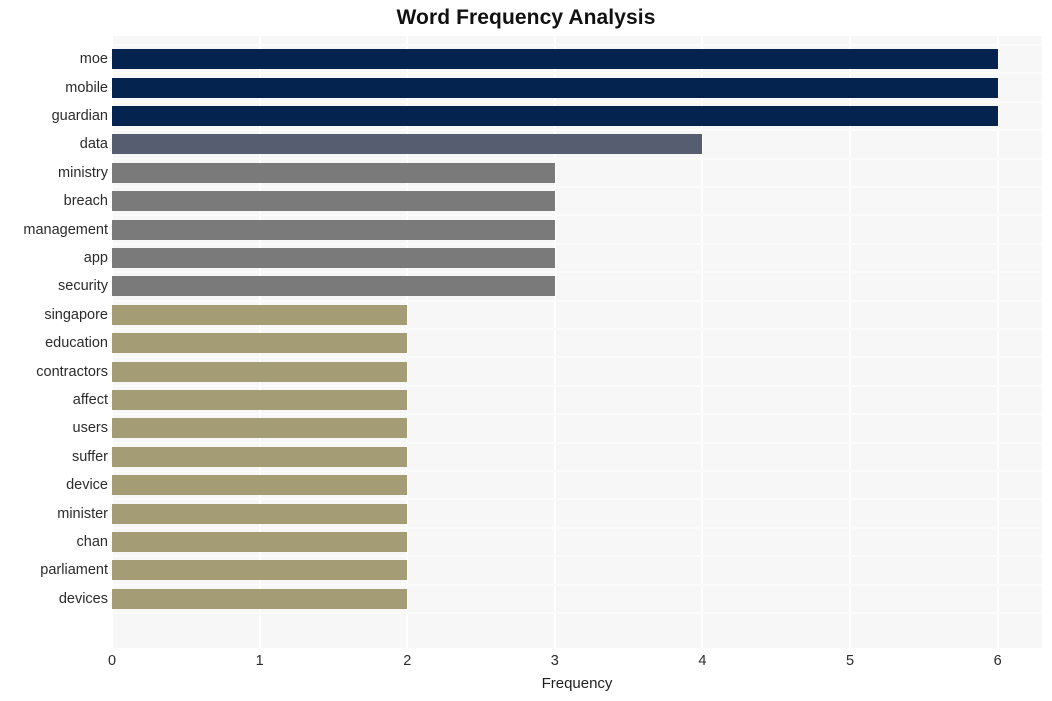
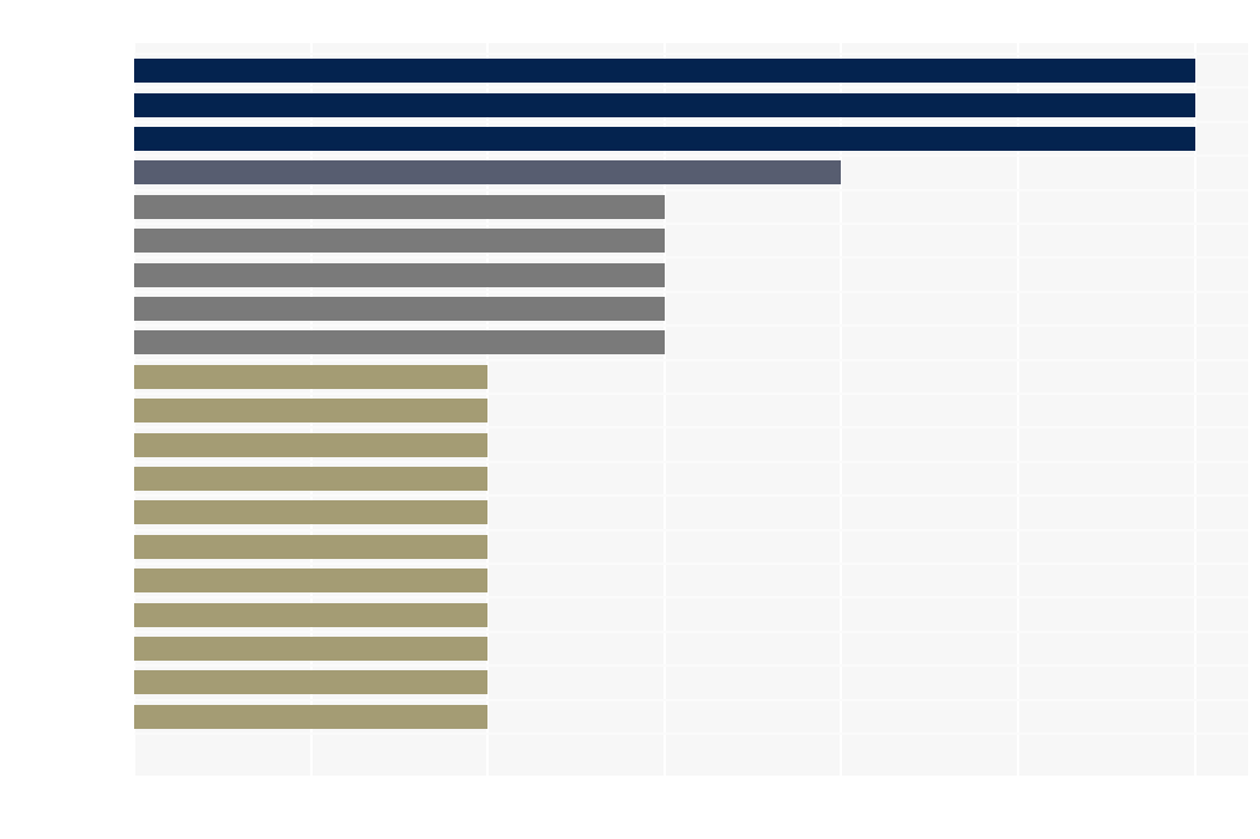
- Word Frequency Analysis
- moe
- mobile
- guardian
- data
- ministry
- breach
- management
- app
- security
- singapore
- education
- contractors
- affect
- users
- suffer
- device
- minister
- chan
- parliament
- devices
- 0
- 1
- 2
- 3
- 4
- 5
- 6
- Frequency
